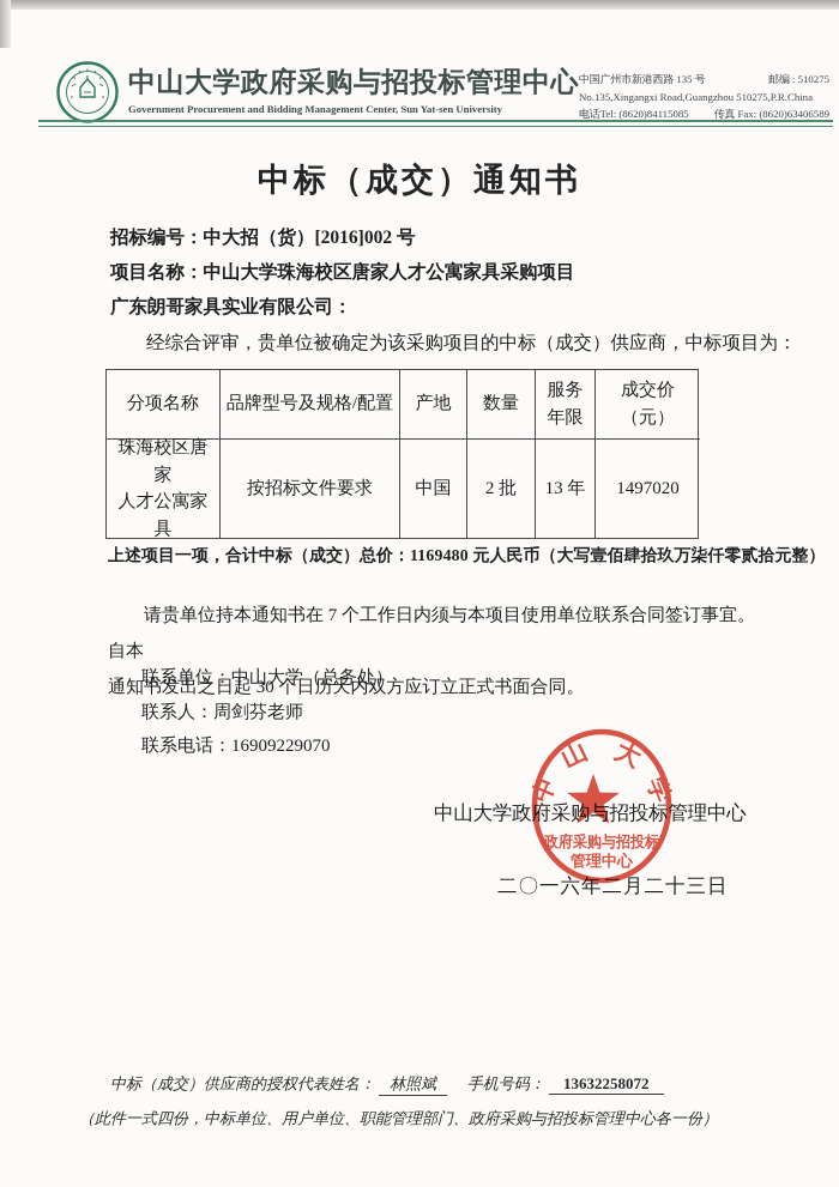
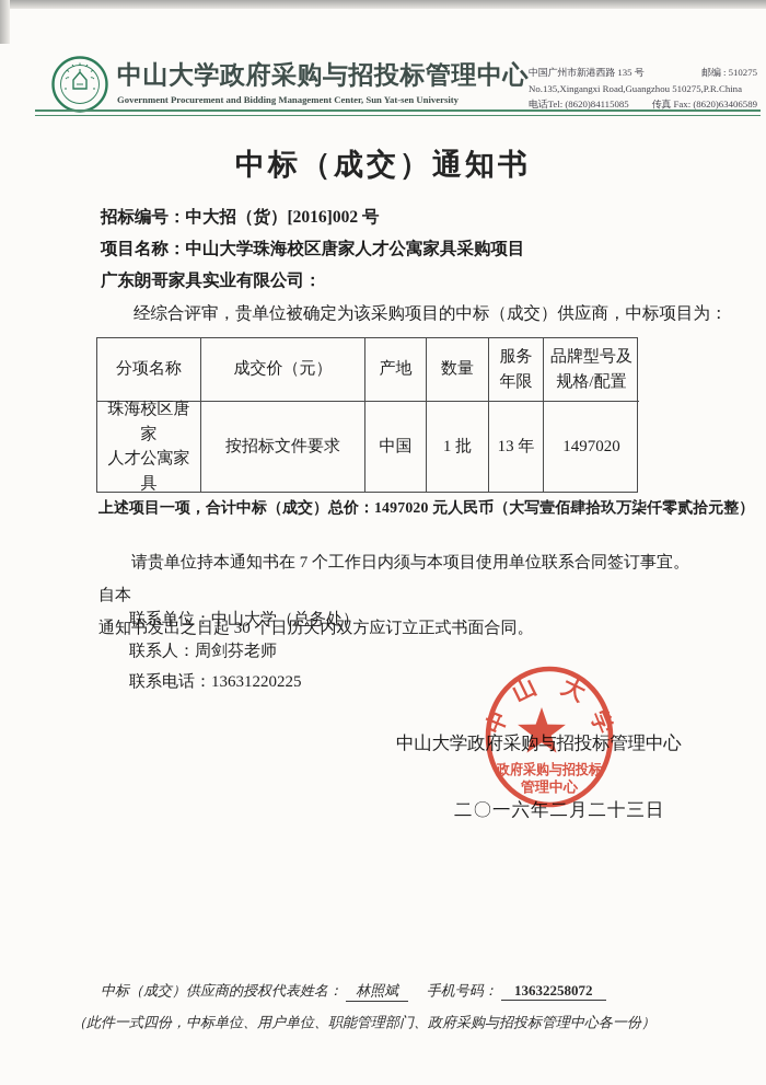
  中山大学政府采购与招投标管理中心
  Government Procurement and Bidding Management Center, Sun Yat-sen University
  中国广州市新港西路 135 号
  邮编 : 510275
  No.135,Xingangxi Road,Guangzhou 510275,P.R.China
  电话Tel: (8620)84115085
  传真 Fax: (8620)63406589
  中标（成交）通知书
  招标编号：中大招（货）[2016]002 号
  项目名称：中山大学珠海校区唐家人才公寓家具采购项目
  广东朗哥家具实业有限公司：
  经综合评审，贵单位被确定为该采购项目的中标（成交）供应商，中标项目为：
  分项名称
- 品牌型号及规格/配置
+ 成交价（元）
  产地
  数量
  服务年限
- 成交价（元）
+ 品牌型号及规格/配置
  珠海校区唐家
  人才公寓家具
  按招标文件要求
  中国
- 2 批
+ 1 批
  13 年
  1497020
- 上述项目一项，合计中标（成交）总价：1169480 元人民币（大写壹佰肆拾玖万柒仟零贰拾元整）
+ 上述项目一项，合计中标（成交）总价：1497020 元人民币（大写壹佰肆拾玖万柒仟零贰拾元整）
  请贵单位持本通知书在 7 个工作日内须与本项目使用单位联系合同签订事宜。自本
  通知书发出之日起 30 个日历天内双方应订立正式书面合同。
  联系单位：中山大学（总务处）
  联系人：周剑芬老师
- 联系电话：16909229070
+ 联系电话：13631220225
  中山大学政府采购与招投标管理中心
  二〇一六年二月二十三日
  政府采购与招投标
  管理中心
  中标（成交）供应商的授权代表姓名： 林照斌 手机号码： 13632258072
  （此件一式四份，中标单位、用户单位、职能管理部门、政府采购与招投标管理中心各一份）
